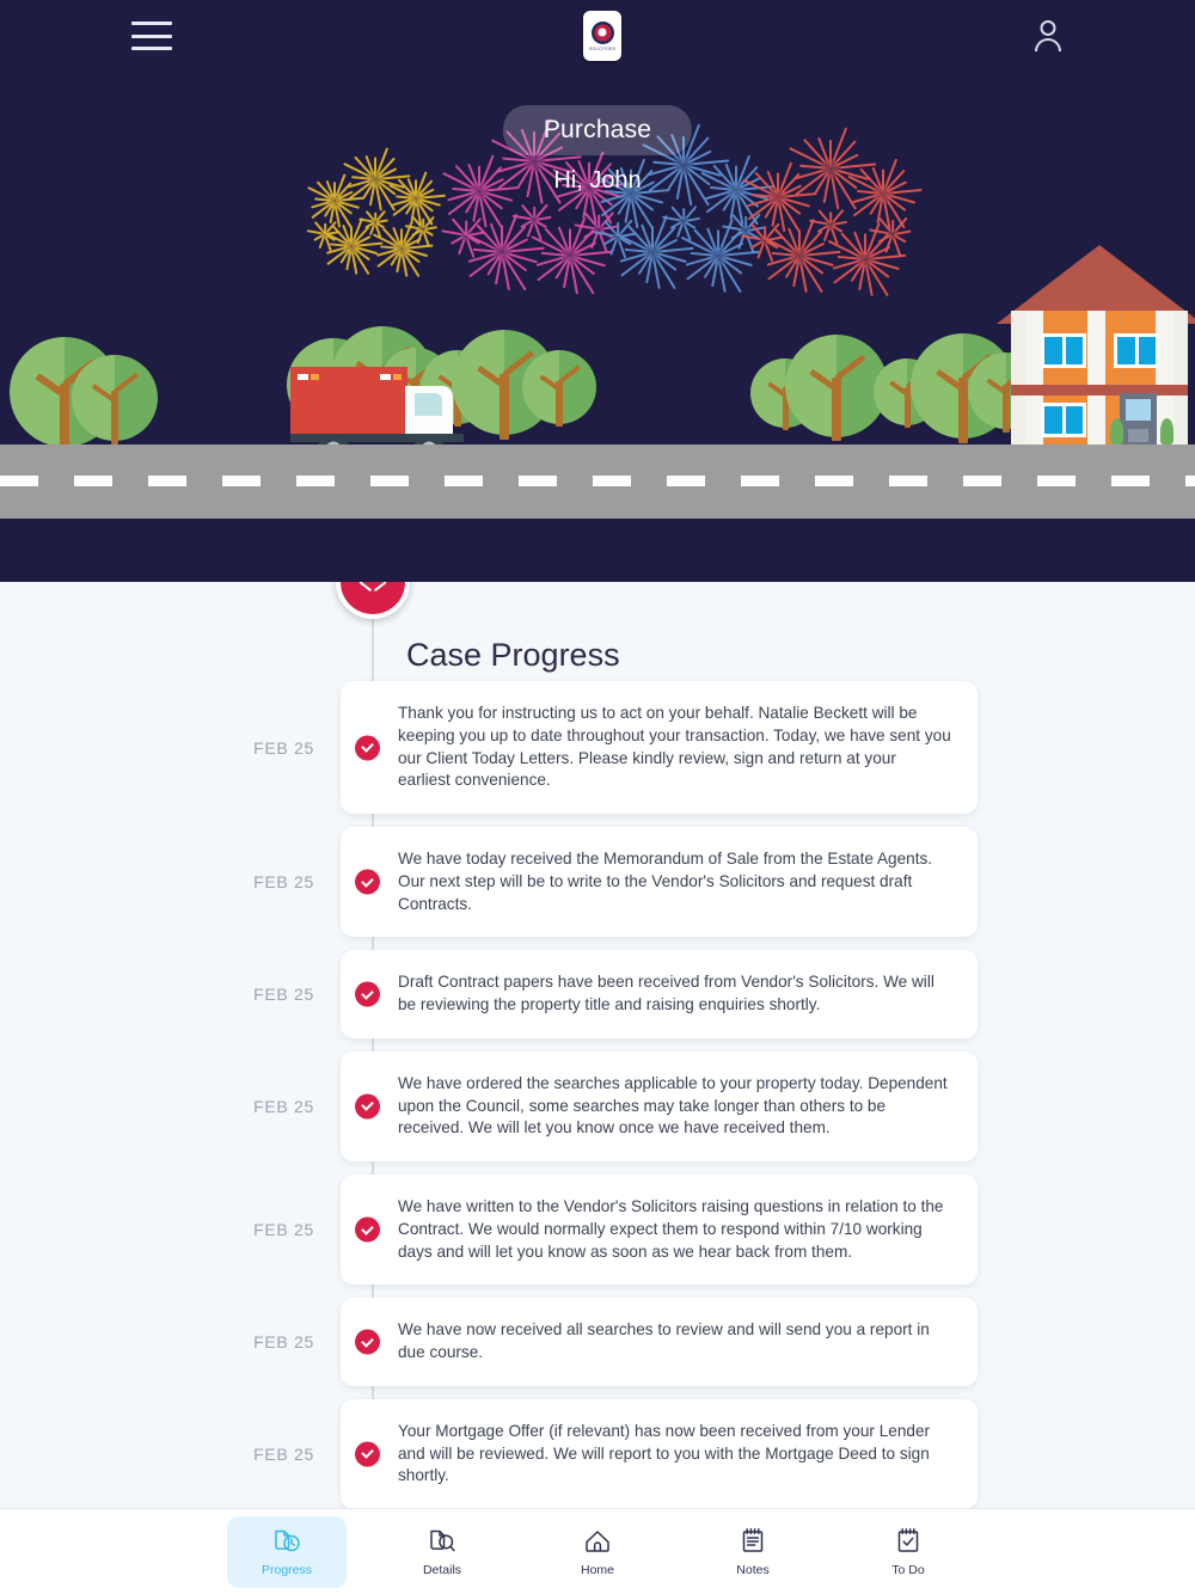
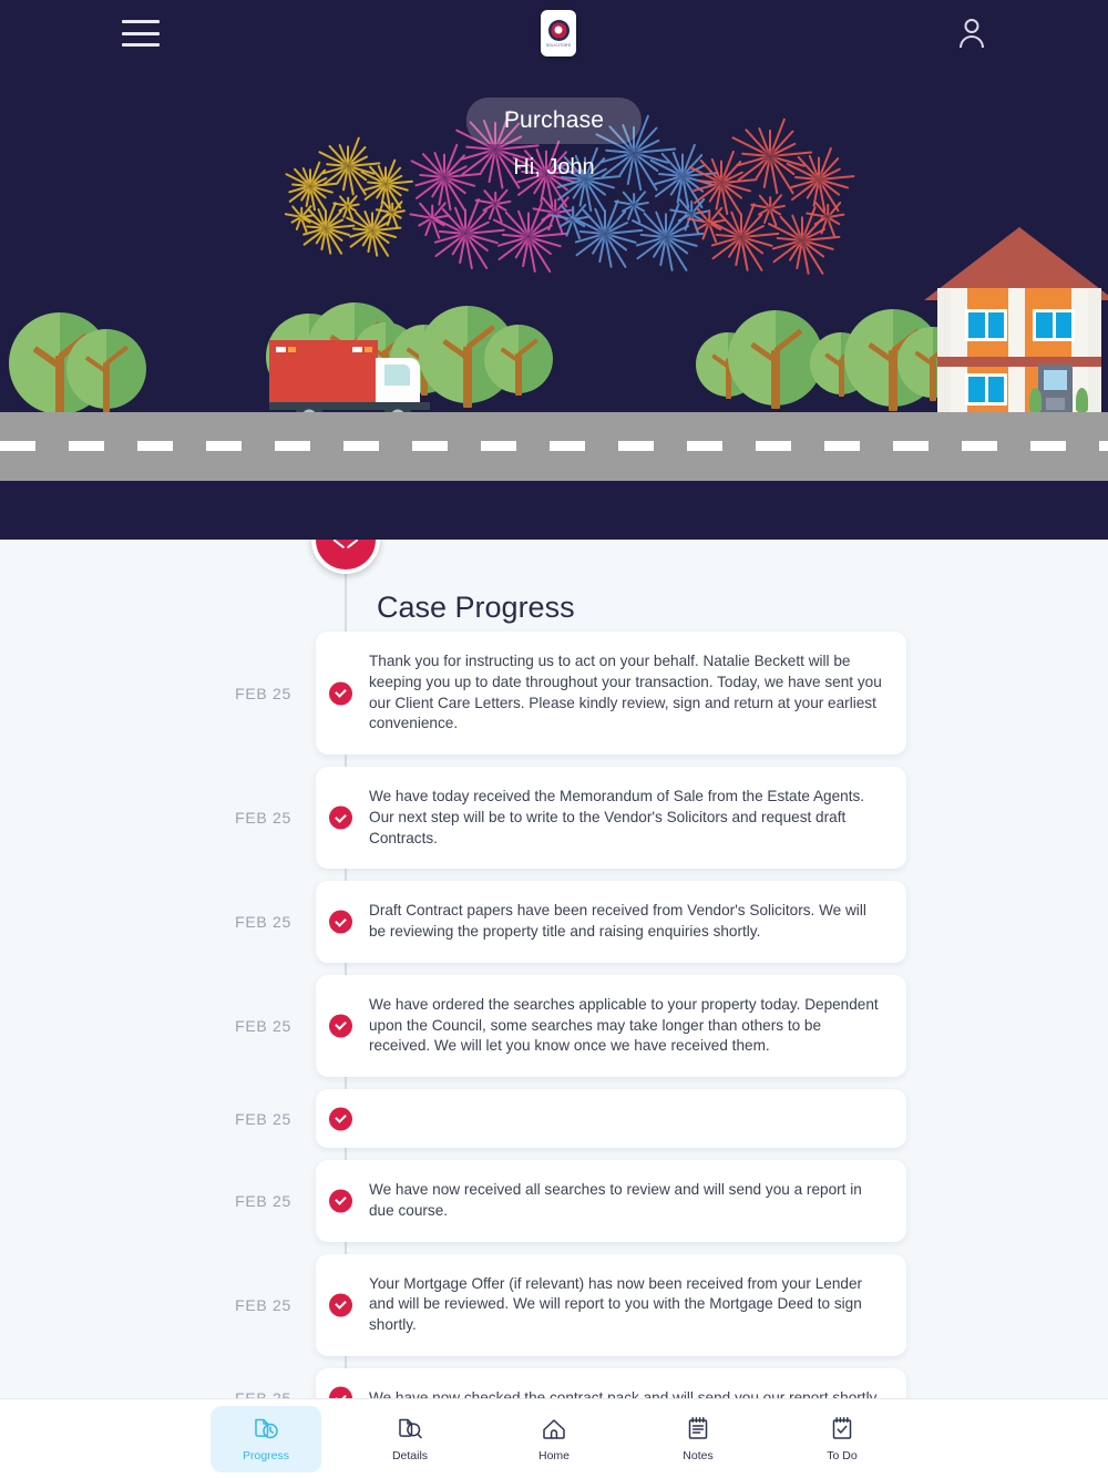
  Purchase
  Hi, John
  Case Progress
  FEB 25
- Thank you for instructing us to act on your behalf. Natalie Beckett will be keeping you up to date throughout your transaction. Today, we have sent you our Client Today Letters. Please kindly review, sign and return at your earliest convenience.
+ Thank you for instructing us to act on your behalf. Natalie Beckett will be keeping you up to date throughout your transaction. Today, we have sent you our Client Care Letters. Please kindly review, sign and return at your earliest convenience.
  FEB 25
  We have today received the Memorandum of Sale from the Estate Agents. Our next step will be to write to the Vendor's Solicitors and request draft Contracts.
  FEB 25
  Draft Contract papers have been received from Vendor's Solicitors. We will be reviewing the property title and raising enquiries shortly.
  FEB 25
  We have ordered the searches applicable to your property today. Dependent upon the Council, some searches may take longer than others to be received. We will let you know once we have received them.
  FEB 25
- We have written to the Vendor's Solicitors raising questions in relation to the Contract. We would normally expect them to respond within 7/10 working days and will let you know as soon as we hear back from them.
  FEB 25
  We have now received all searches to review and will send you a report in due course.
  FEB 25
  Your Mortgage Offer (if relevant) has now been received from your Lender and will be reviewed. We will report to you with the Mortgage Deed to sign shortly.
  Progress
  Details
  Home
  Notes
  To Do
